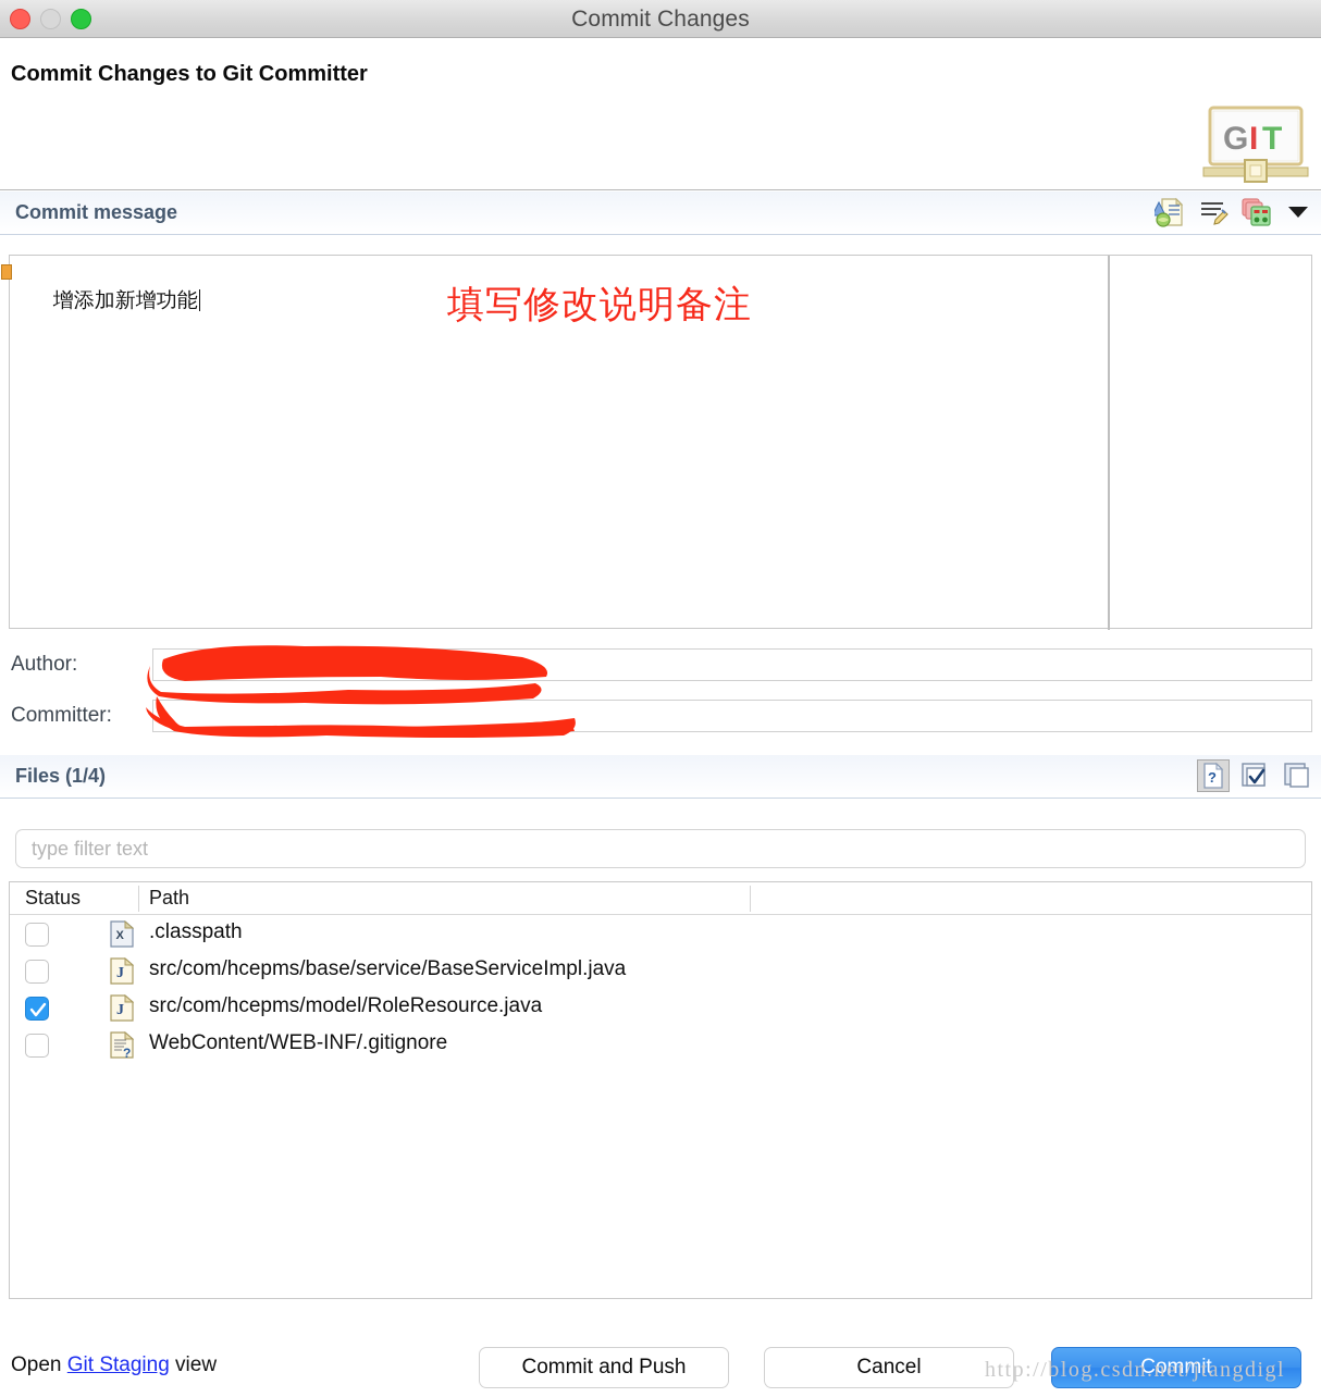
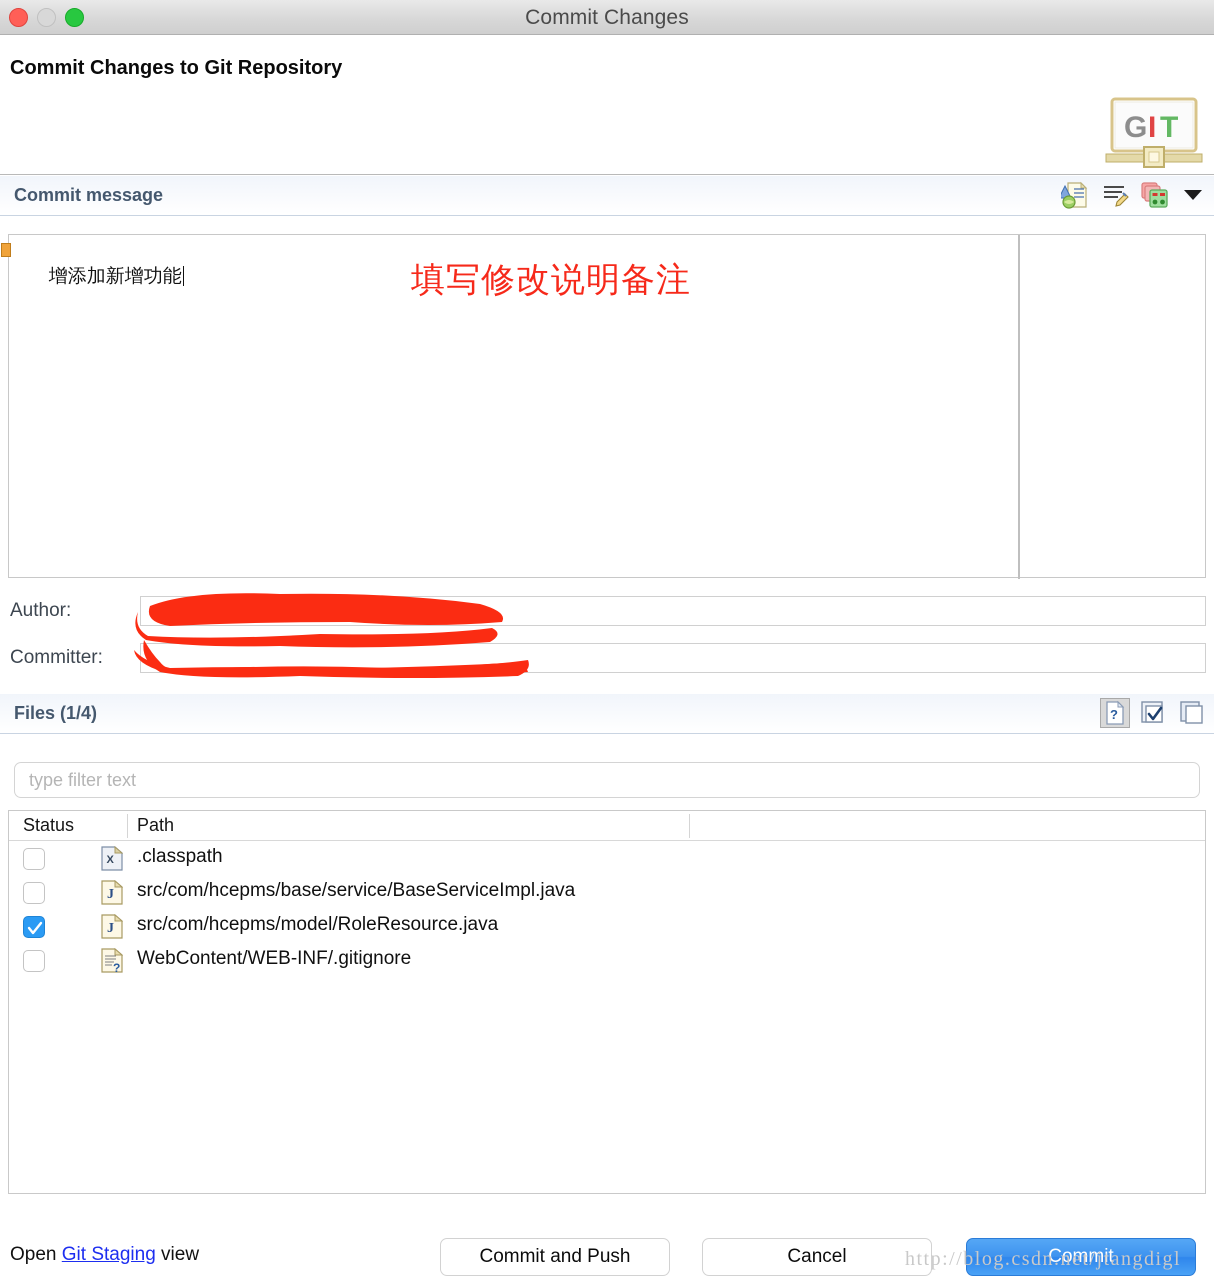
  Commit Changes
- Commit Changes to Git Committer
+ Commit Changes to Git Repository
  G
  I
  T
  Commit message
  增添加新增功能
  填写修改说明备注
  Author:
  Committer:
  Files (1/4)
  ?
  type filter text
  Status
  Path
  X
  .classpath
  J
  src/com/hcepms/base/service/BaseServiceImpl.java
  J
  src/com/hcepms/model/RoleResource.java
  ?
  WebContent/WEB-INF/.gitignore
  Open Git Staging view
  Commit and Push
  Cancel
  Commit
  http://blog.csdn.net/jtangdigl
